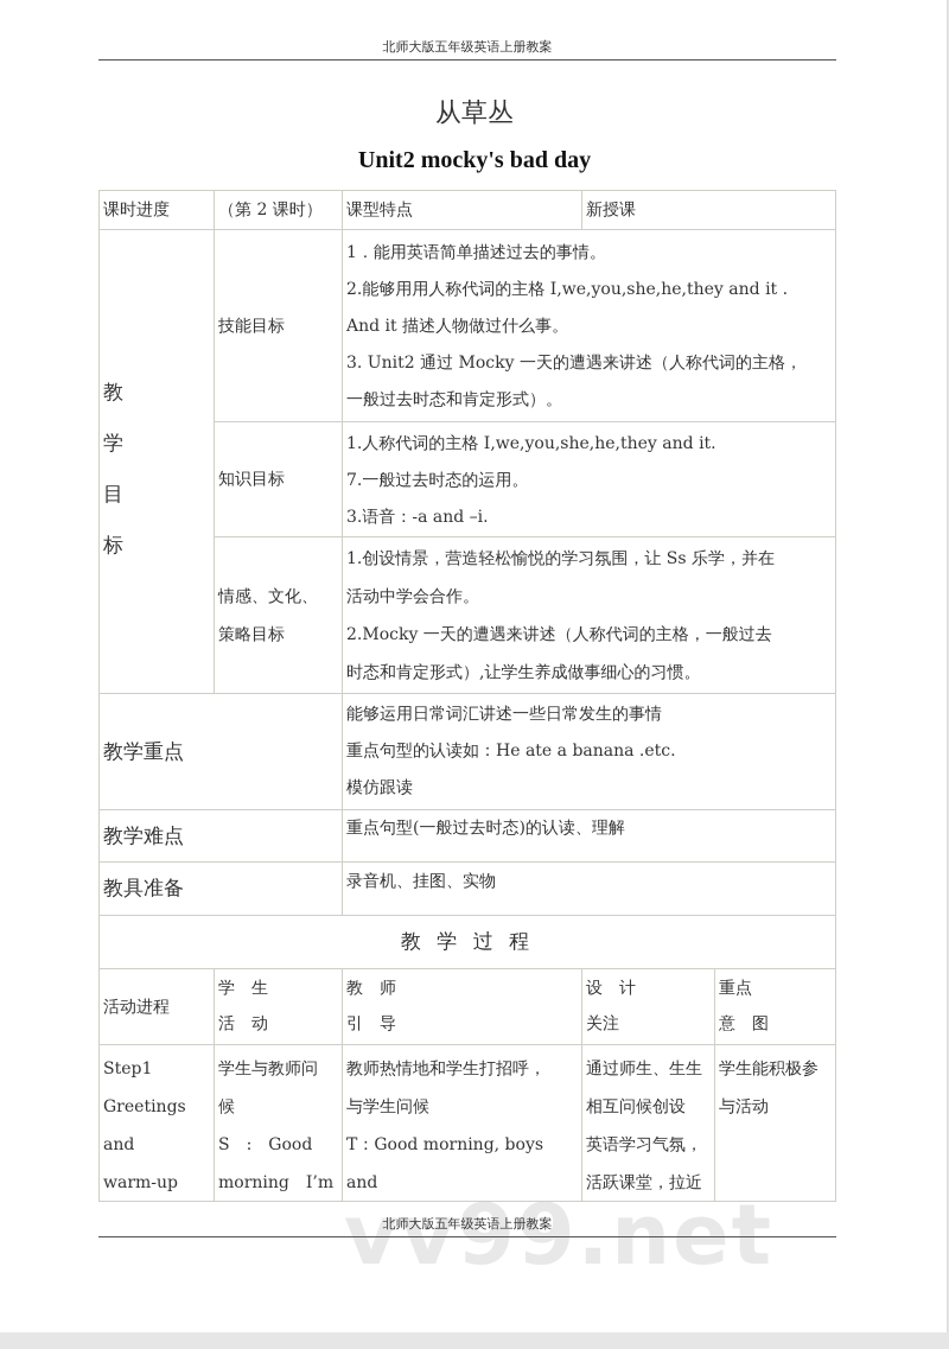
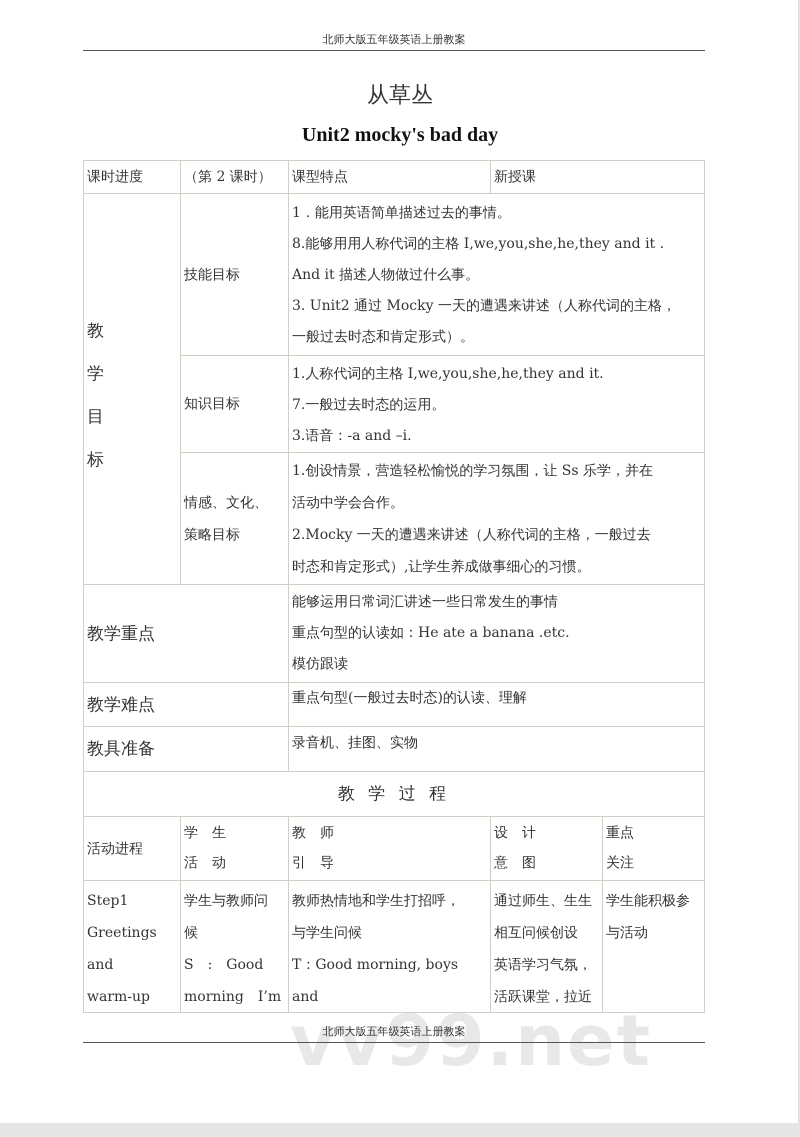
  北师大版五年级英语上册教案
  从草丛
  Unit2 mocky's bad day
  课时进度
  （第 2 课时）
  课型特点
  新授课
  教
  学
  目
  标
  技能目标
  1．能用英语简单描述过去的事情。
- 2.能够用用人称代词的主格 I,we,you,she,he,they and it .
+ 8.能够用用人称代词的主格 I,we,you,she,he,they and it .
  And it 描述人物做过什么事。
  3. Unit2 通过 Mocky 一天的遭遇来讲述（人称代词的主格，
  一般过去时态和肯定形式）。
  知识目标
  1.人称代词的主格 I,we,you,she,he,they and it.
  7.一般过去时态的运用。
  3.语音：-a and –i.
  情感、文化、
  策略目标
  1.创设情景，营造轻松愉悦的学习氛围，让 Ss 乐学，并在
  活动中学会合作。
  2.Mocky 一天的遭遇来讲述（人称代词的主格，一般过去
  时态和肯定形式）,让学生养成做事细心的习惯。
  教学重点
  能够运用日常词汇讲述一些日常发生的事情
  重点句型的认读如：He ate a banana .etc.
  模仿跟读
  教学难点
  重点句型(一般过去时态)的认读、理解
  教具准备
  录音机、挂图、实物
  教 学 过 程
  活动进程
  学 生
  活 动
  教 师
  引 导
  设 计
- 关注
+ 意 图
  重点
- 意 图
+ 关注
  Step1
  Greetings and
  warm-up
  学生与教师问
  候
  S : Good
  morning I’m
  教师热情地和学生打招呼，
  与学生问候
  T：Good morning, boys and
  通过师生、生生
  相互问候创设
  英语学习气氛，
  活跃课堂，拉近
  学生能积极参
  与活动
  vv99.net
  北师大版五年级英语上册教案
